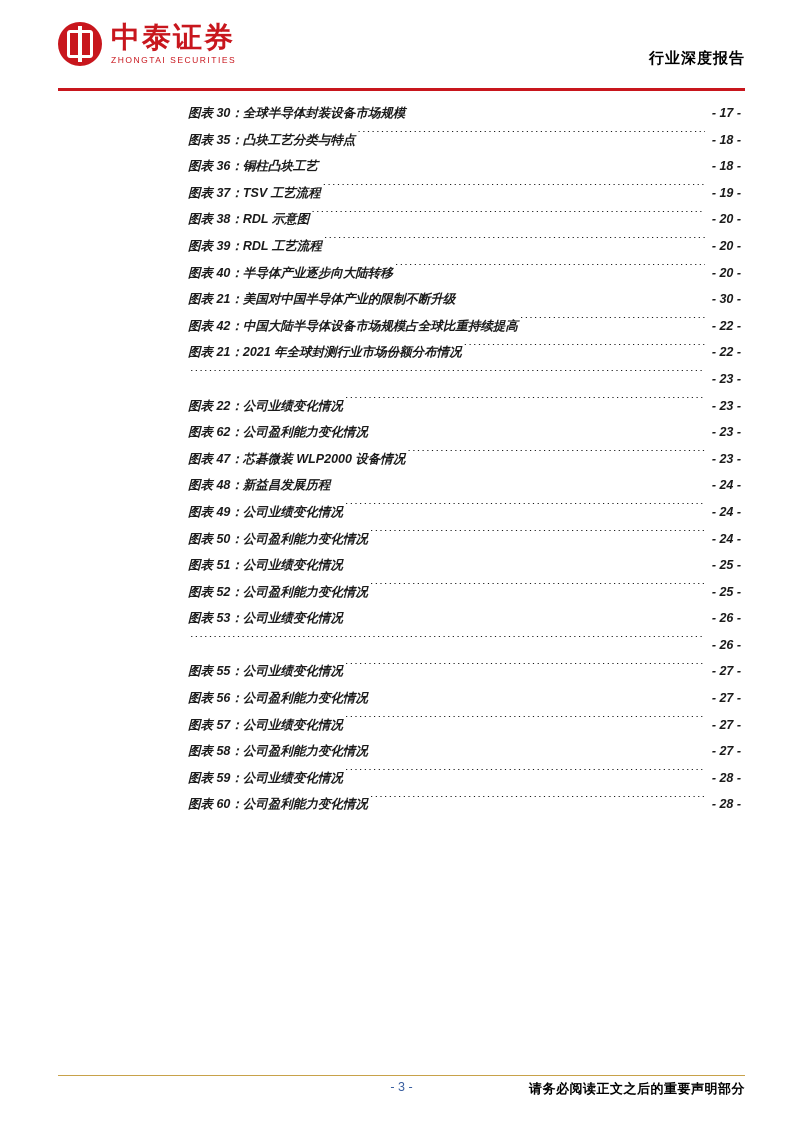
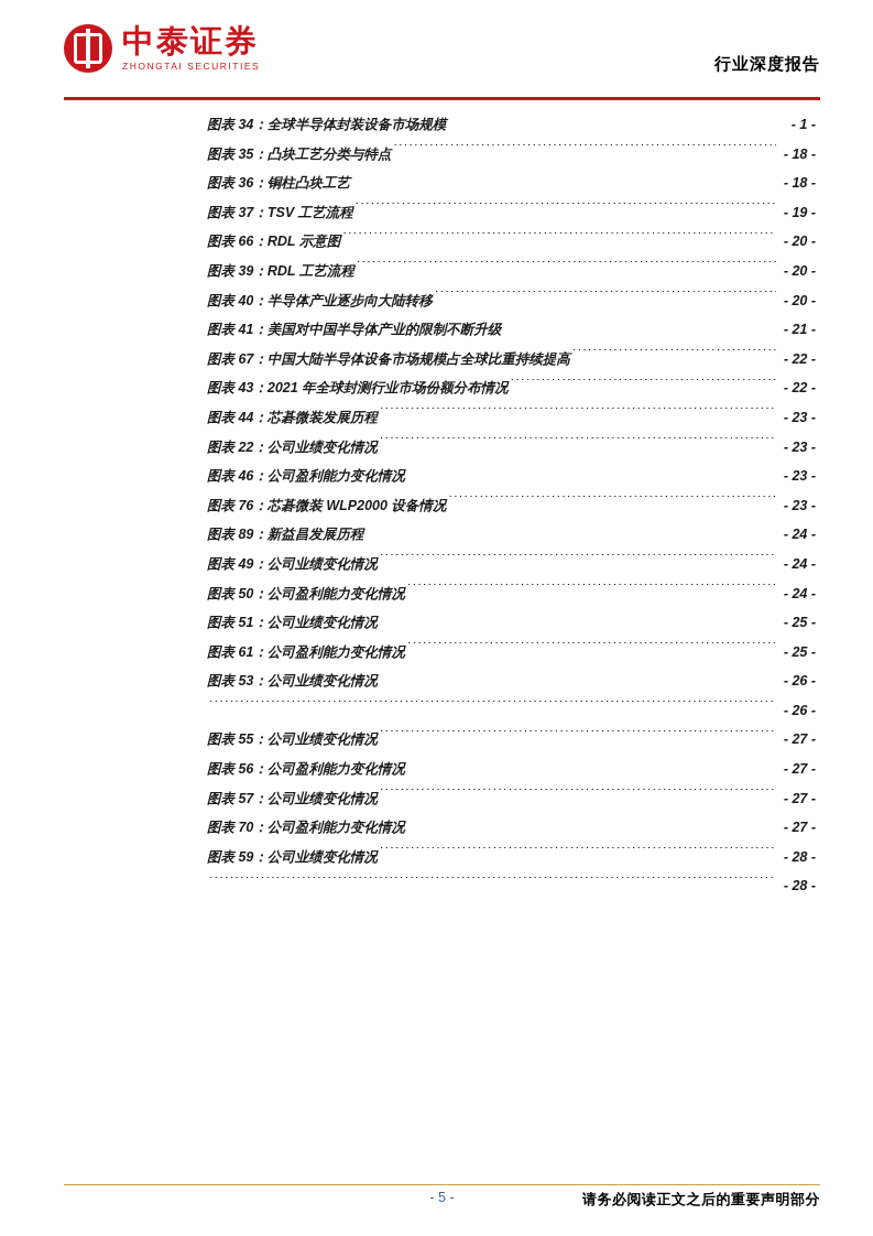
  中泰证券
  ZHONGTAI SECURITIES
  行业深度报告
- 图表 30：全球半导体封装设备市场规模
+ 图表 34：全球半导体封装设备市场规模
- - 17 -
+ - 1 -
  图表 35：凸块工艺分类与特点
  - 18 -
  图表 36：铜柱凸块工艺
  - 18 -
  图表 37：TSV 工艺流程
  - 19 -
- 图表 38：RDL 示意图
+ 图表 66：RDL 示意图
  - 20 -
  图表 39：RDL 工艺流程
  - 20 -
  图表 40：半导体产业逐步向大陆转移
  - 20 -
- 图表 21：美国对中国半导体产业的限制不断升级
+ 图表 41：美国对中国半导体产业的限制不断升级
- - 30 -
+ - 21 -
- 图表 42：中国大陆半导体设备市场规模占全球比重持续提高
+ 图表 67：中国大陆半导体设备市场规模占全球比重持续提高
  - 22 -
- 图表 21：2021 年全球封测行业市场份额分布情况
+ 图表 43：2021 年全球封测行业市场份额分布情况
  - 22 -
+ 图表 44：芯碁微装发展历程
  - 23 -
  图表 22：公司业绩变化情况
  - 23 -
- 图表 62：公司盈利能力变化情况
+ 图表 46：公司盈利能力变化情况
  - 23 -
- 图表 47：芯碁微装 WLP2000 设备情况
+ 图表 76：芯碁微装 WLP2000 设备情况
  - 23 -
- 图表 48：新益昌发展历程
+ 图表 89：新益昌发展历程
  - 24 -
  图表 49：公司业绩变化情况
  - 24 -
  图表 50：公司盈利能力变化情况
  - 24 -
  图表 51：公司业绩变化情况
  - 25 -
- 图表 52：公司盈利能力变化情况
+ 图表 61：公司盈利能力变化情况
  - 25 -
  图表 53：公司业绩变化情况
  - 26 -
  - 26 -
  图表 55：公司业绩变化情况
  - 27 -
  图表 56：公司盈利能力变化情况
  - 27 -
  图表 57：公司业绩变化情况
  - 27 -
- 图表 58：公司盈利能力变化情况
+ 图表 70：公司盈利能力变化情况
  - 27 -
  图表 59：公司业绩变化情况
  - 28 -
- 图表 60：公司盈利能力变化情况
  - 28 -
- - 3 -
+ - 5 -
  请务必阅读正文之后的重要声明部分
